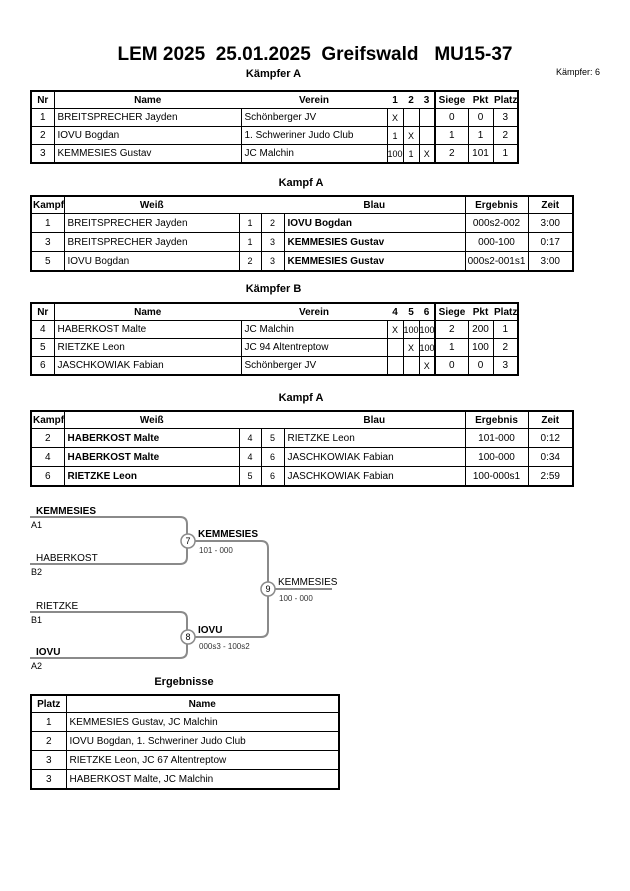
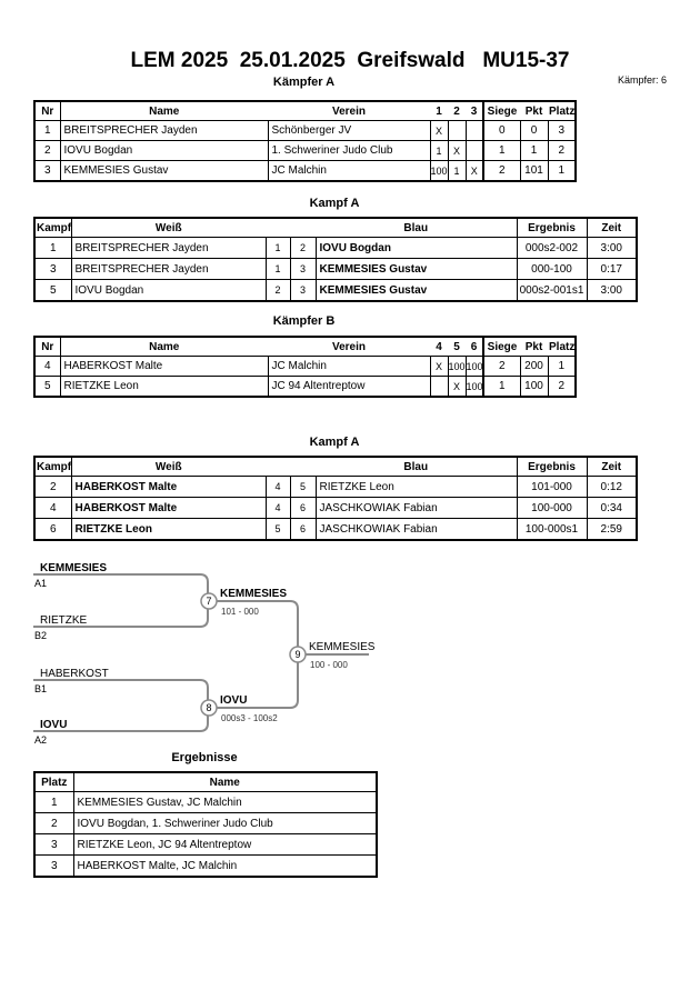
  LEM 2025 25.01.2025 Greifswald MU15-37
  Kämpfer A
  Kämpfer: 6
  Nr	Name	Verein	1	2	3	Siege	Pkt	Platz
  1	BREITSPRECHER Jayden	Schönberger JV	X			0	0	3
  2	IOVU Bogdan	1. Schweriner Judo Club	1	X		1	1	2
  3	KEMMESIES Gustav	JC Malchin	100	1	X	2	101	1
  Kampf A
  Kampf	Weiß Blau	Ergebnis	Zeit
  1	BREITSPRECHER Jayden	1	2	IOVU Bogdan	000s2-002	3:00
  3	BREITSPRECHER Jayden	1	3	KEMMESIES Gustav	000-100	0:17
  5	IOVU Bogdan	2	3	KEMMESIES Gustav	000s2-001s1	3:00
  Kämpfer B
  Nr	Name	Verein	4	5	6	Siege	Pkt	Platz
  4	HABERKOST Malte	JC Malchin	X	100	100	2	200	1
  5	RIETZKE Leon	JC 94 Altentreptow		X	100	1	100	2
- 6	JASCHKOWIAK Fabian	Schönberger JV			X	0	0	3
  Kampf A
  Kampf	Weiß Blau	Ergebnis	Zeit
  2	HABERKOST Malte	4	5	RIETZKE Leon	101-000	0:12
  4	HABERKOST Malte	4	6	JASCHKOWIAK Fabian	100-000	0:34
  6	RIETZKE Leon	5	6	JASCHKOWIAK Fabian	100-000s1	2:59
  7
  8
  9
  KEMMESIES
  A1
- HABERKOST
+ RIETZKE
  B2
- RIETZKE
+ HABERKOST
  B1
  IOVU
  A2
  KEMMESIES
  101 - 000
  IOVU
  000s3 - 100s2
  KEMMESIES
  100 - 000
  Ergebnisse
  Platz	Name
  1	KEMMESIES Gustav, JC Malchin
  2	IOVU Bogdan, 1. Schweriner Judo Club
- 3	RIETZKE Leon, JC 67 Altentreptow
+ 3	RIETZKE Leon, JC 94 Altentreptow
  3	HABERKOST Malte, JC Malchin
